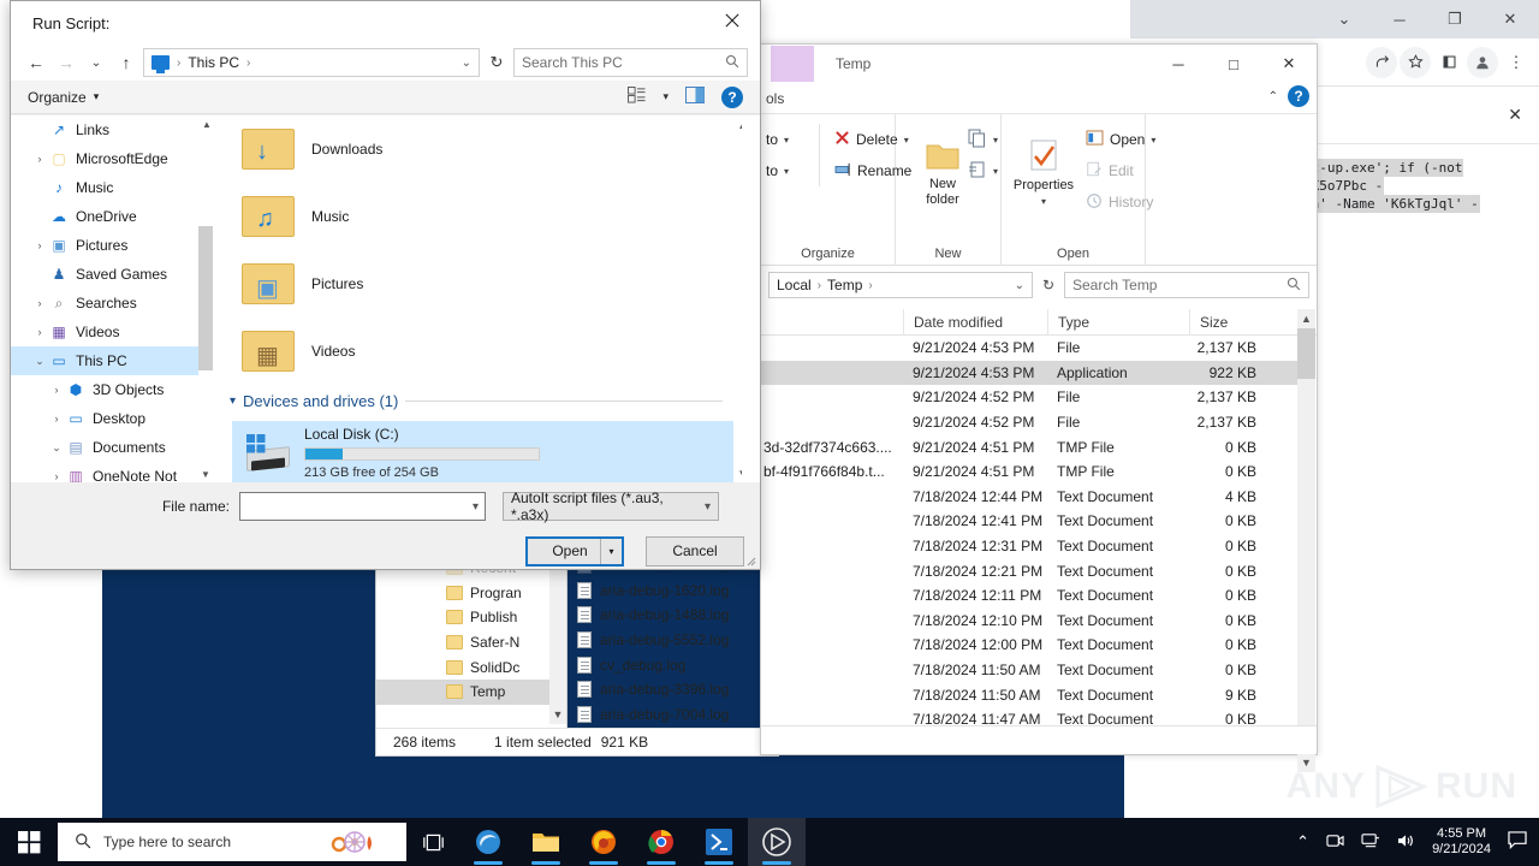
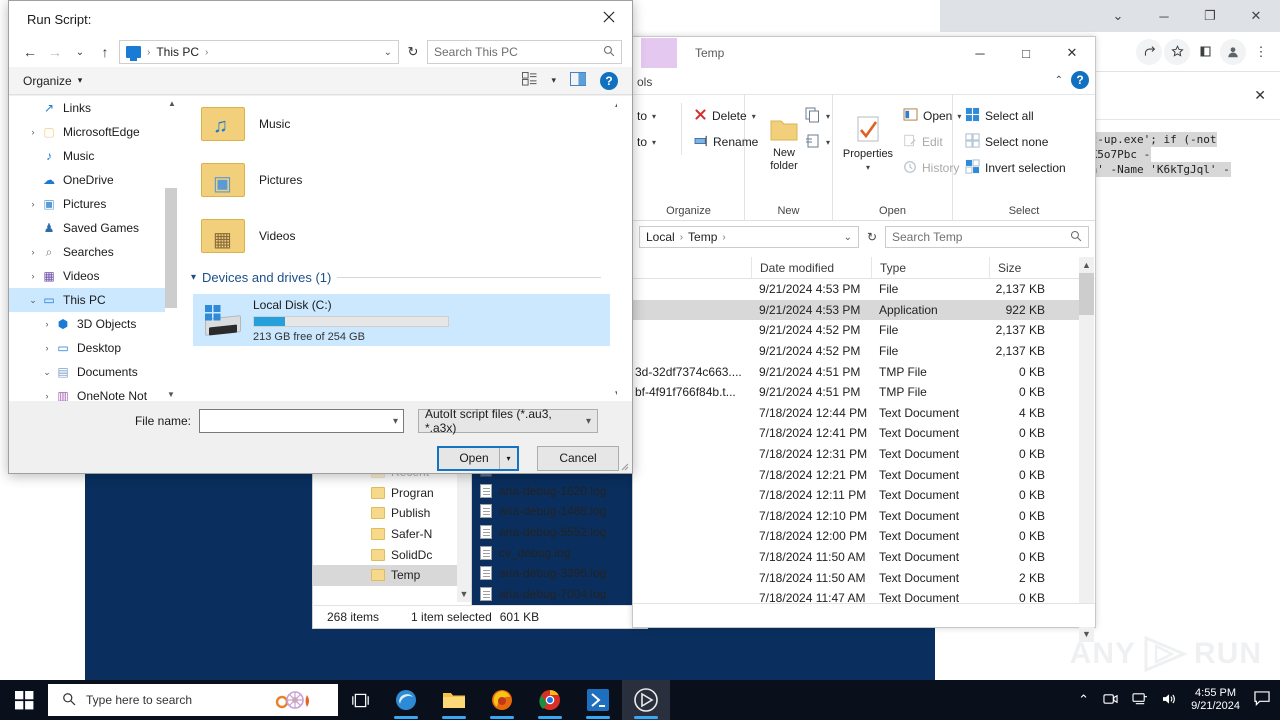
  ⌄
  ─
  ❐
  ✕
  ⋮
  ✕
  -up.exe'; if (-not
  5o7Pbc -
  ' -Name 'K6kTgJql' -
  Progran
  Publish
  Safer-N
  SolidDc
  Temp
  ▼
  aria-debug-1620.log
  aria-debug-1488.log
  aria-debug-5552.log
  cv_debug.log
  aria-debug-3396.log
  aria-debug-7004.log
  268 items
  1 item selected
- 921 KB
+ 601 KB
  Temp
  ─
  □
  ✕
  ols
  ⌃
  ?
  to
  ▾
  to
  ▾
  Delete
  ▾
  Rename
  Organize
  New
  folder
  ▾
  ▾
  New
  Properties
  ▾
  Open
  ▾
  Edit
  History
  Open
+ Select all
+ Select none
+ Invert selection
+ Select
  Local
  ›
  Temp
  ›
  ⌄
  ↻
  Search Temp
  Date modified
  Type
  Size
  9/21/2024 4:53 PM
  File
  2,137 KB
  9/21/2024 4:53 PM
  Application
  922 KB
  9/21/2024 4:52 PM
  File
  2,137 KB
  9/21/2024 4:52 PM
  File
  2,137 KB
  3d-32df7374c663....
  9/21/2024 4:51 PM
  TMP File
  0 KB
  bf-4f91f766f84b.t...
  9/21/2024 4:51 PM
  TMP File
  0 KB
  7/18/2024 12:44 PM
  Text Document
  4 KB
  7/18/2024 12:41 PM
  Text Document
  0 KB
  7/18/2024 12:31 PM
  Text Document
  0 KB
  7/18/2024 12:21 PM
  Text Document
  0 KB
  7/18/2024 12:11 PM
  Text Document
  0 KB
  7/18/2024 12:10 PM
  Text Document
  0 KB
  7/18/2024 12:00 PM
  Text Document
  0 KB
  7/18/2024 11:50 AM
  Text Document
  0 KB
  7/18/2024 11:50 AM
  Text Document
- 9 KB
+ 2 KB
  7/18/2024 11:47 AM
  Text Document
  0 KB
  ▲
  ▼
  Run Script:
  ←
  →
  ⌄
  ↑
  ›
  This PC
  ›
  ⌄
  ↻
  Search This PC
  Organize
  ▾
  ▾
  ?
  ↗
  Links
  ›
  ▢
  MicrosoftEdge
  ♪
  Music
  ☁
  OneDrive
  ›
  ▣
  Pictures
  ♟
  Saved Games
  ›
  ⌕
  Searches
  ›
  ▦
  Videos
  ⌄
  ▭
  This PC
  ›
  ⬢
  3D Objects
  ›
  ▭
  Desktop
  ⌄
  ▤
  Documents
  ›
  ▥
  OneNote Not
  ▲
  ▼
- ↓
- Downloads
  ♫
  Music
  ▣
  Pictures
  ▦
  Videos
  ▾
  Devices and drives (1)
  Local Disk (C:)
  213 GB free of 254 GB
  File name:
  ▾
  AutoIt script files (*.au3, *.a3x)
  ▾
  Open
  ▾
  Cancel
  Type here to search
  ⌃
  4:55 PM
  9/21/2024
